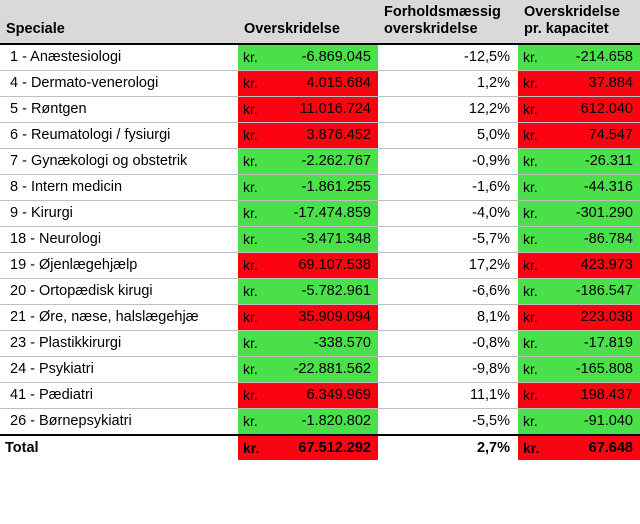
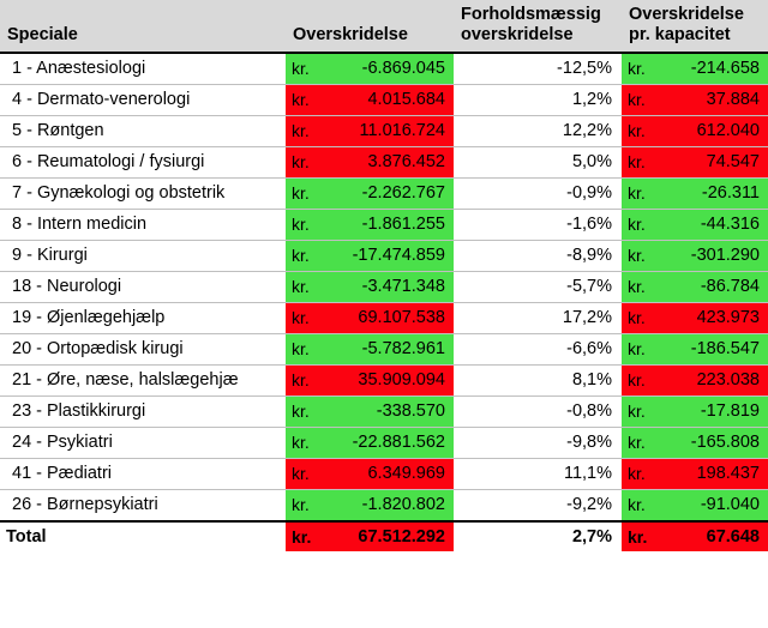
  Speciale	Overskridelse	Forholdsmæssig overskridelse	Overskridelse pr. kapacitet
  1 - Anæstesiologi	kr.	-6.869.045	-12,5%	kr.	-214.658
  4 - Dermato-venerologi	kr.	4.015.684	1,2%	kr.	37.884
  5 - Røntgen	kr.	11.016.724	12,2%	kr.	612.040
  6 - Reumatologi / fysiurgi	kr.	3.876.452	5,0%	kr.	74.547
  7 - Gynækologi og obstetrik	kr.	-2.262.767	-0,9%	kr.	-26.311
  8 - Intern medicin	kr.	-1.861.255	-1,6%	kr.	-44.316
- 9 - Kirurgi	kr.	-17.474.859	-4,0%	kr.	-301.290
+ 9 - Kirurgi	kr.	-17.474.859	-8,9%	kr.	-301.290
  18 - Neurologi	kr.	-3.471.348	-5,7%	kr.	-86.784
  19 - Øjenlægehjælp	kr.	69.107.538	17,2%	kr.	423.973
  20 - Ortopædisk kirugi	kr.	-5.782.961	-6,6%	kr.	-186.547
  21 - Øre, næse, halslægehjæ	kr.	35.909.094	8,1%	kr.	223.038
  23 - Plastikkirurgi	kr.	-338.570	-0,8%	kr.	-17.819
  24 - Psykiatri	kr.	-22.881.562	-9,8%	kr.	-165.808
  41 - Pædiatri	kr.	6.349.969	11,1%	kr.	198.437
- 26 - Børnepsykiatri	kr.	-1.820.802	-5,5%	kr.	-91.040
+ 26 - Børnepsykiatri	kr.	-1.820.802	-9,2%	kr.	-91.040
  Total	kr.	67.512.292	2,7%	kr.	67.648
